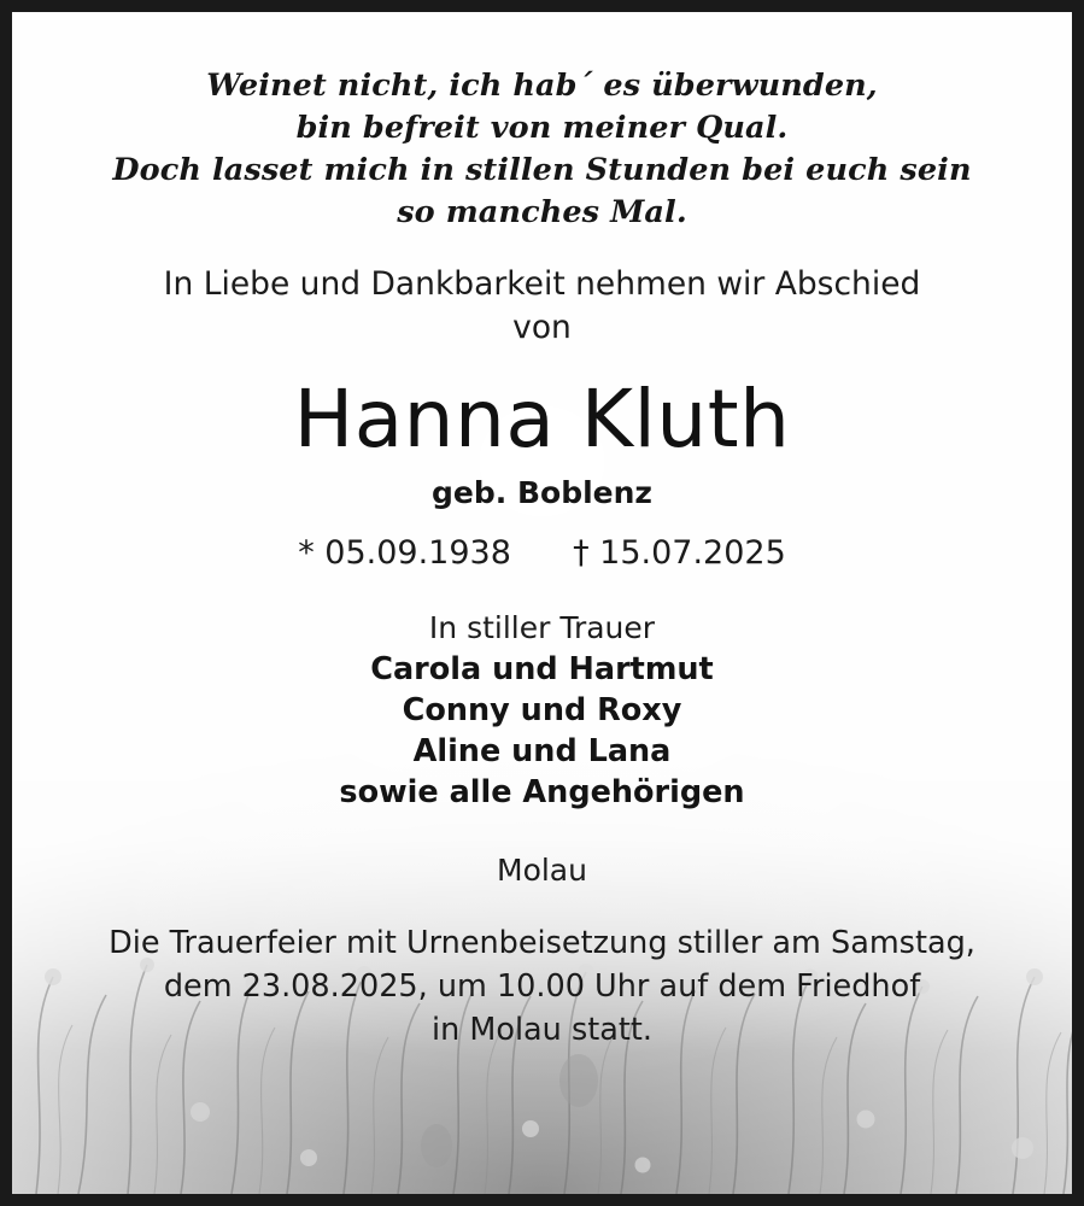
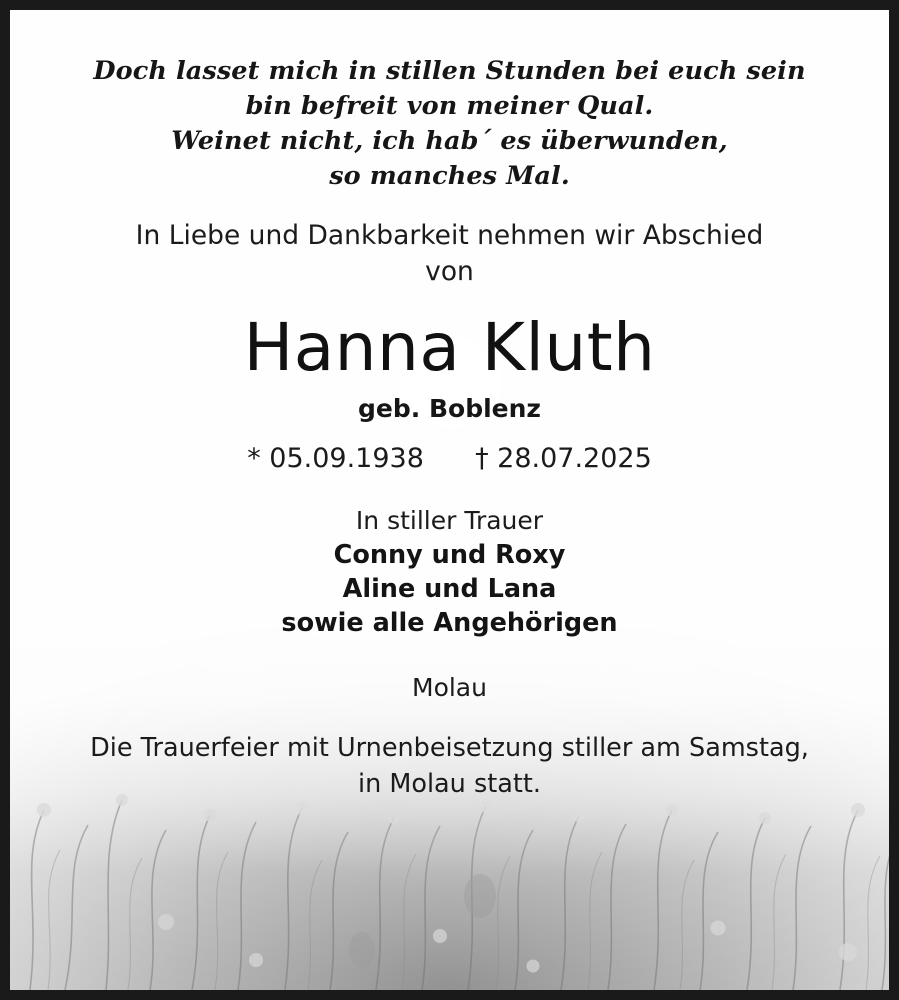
- Weinet nicht, ich hab´ es überwunden,
+ Doch lasset mich in stillen Stunden bei euch sein
  bin befreit von meiner Qual.
- Doch lasset mich in stillen Stunden bei euch sein
+ Weinet nicht, ich hab´ es überwunden,
  so manches Mal.
  In Liebe und Dankbarkeit nehmen wir Abschied
  von
  Hanna Kluth
  geb. Boblenz
- * 05.09.1938 † 15.07.2025
+ * 05.09.1938 † 28.07.2025
  In stiller Trauer
- Carola und Hartmut
  Conny und Roxy
  Aline und Lana
  sowie alle Angehörigen
  Molau
  Die Trauerfeier mit Urnenbeisetzung stiller am Samstag,
- dem 23.08.2025, um 10.00 Uhr auf dem Friedhof
  in Molau statt.
